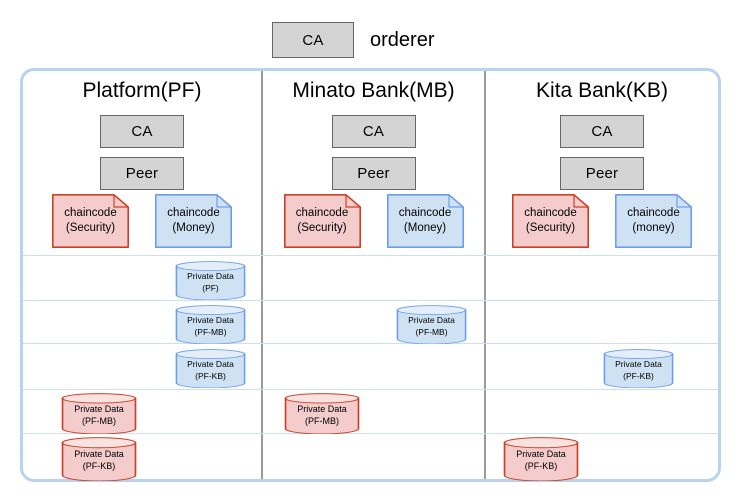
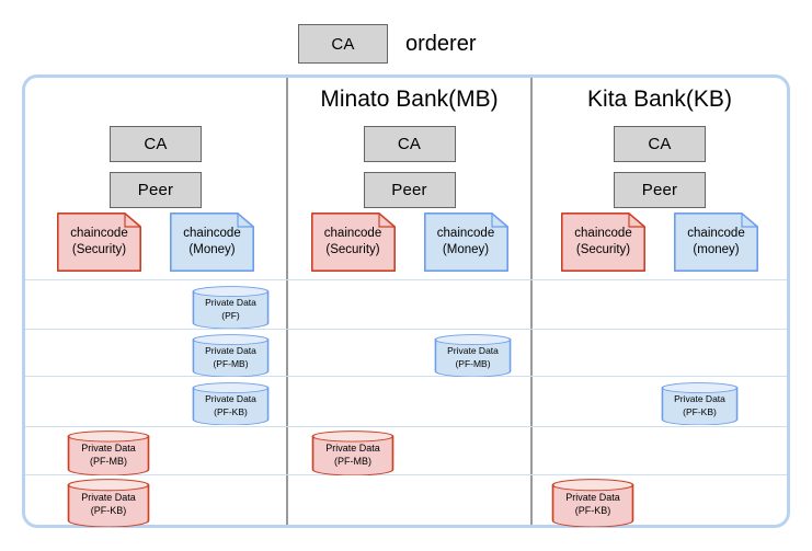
  CA
  orderer
- Platform(PF)
  Minato Bank(MB)
  Kita Bank(KB)
  CA
  Peer
  CA
  Peer
  CA
  Peer
  chaincode
  (Security)
  chaincode
  (Money)
  chaincode
  (Security)
  chaincode
  (Money)
  chaincode
  (Security)
  chaincode
  (money)
  Private Data
  (PF)
  Private Data
  (PF-MB)
  Private Data
  (PF-MB)
  Private Data
  (PF-KB)
  Private Data
  (PF-KB)
  Private Data
  (PF-MB)
  Private Data
  (PF-MB)
  Private Data
  (PF-KB)
  Private Data
  (PF-KB)
